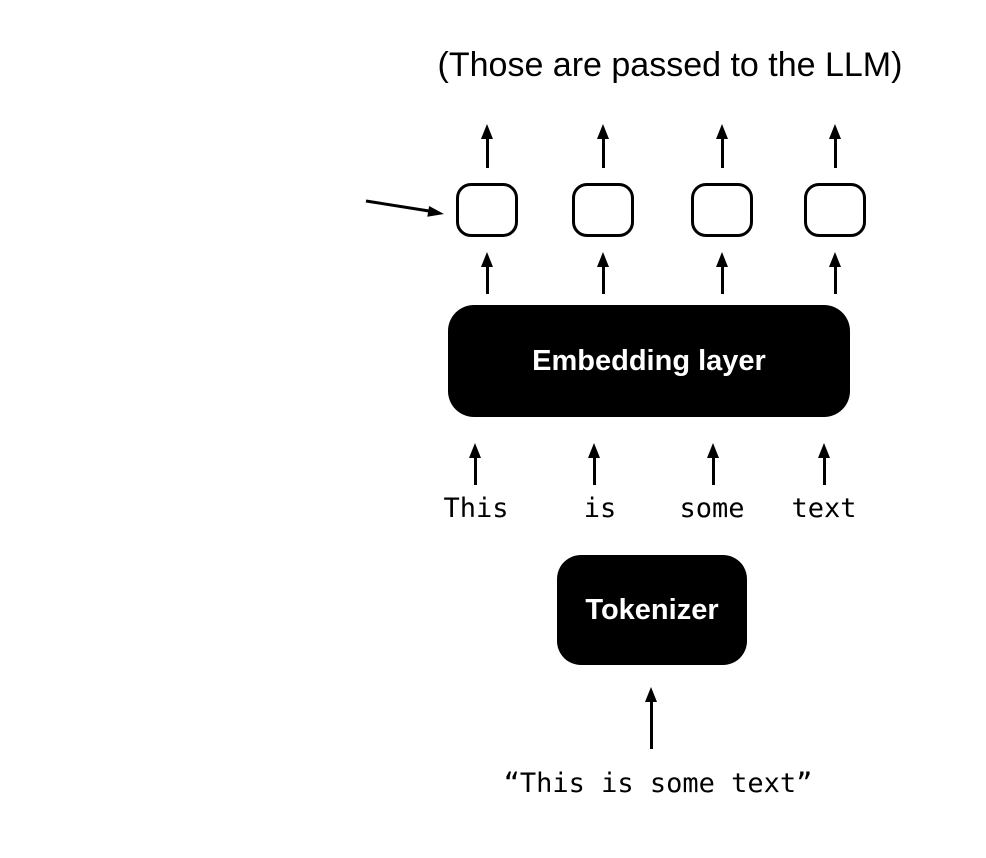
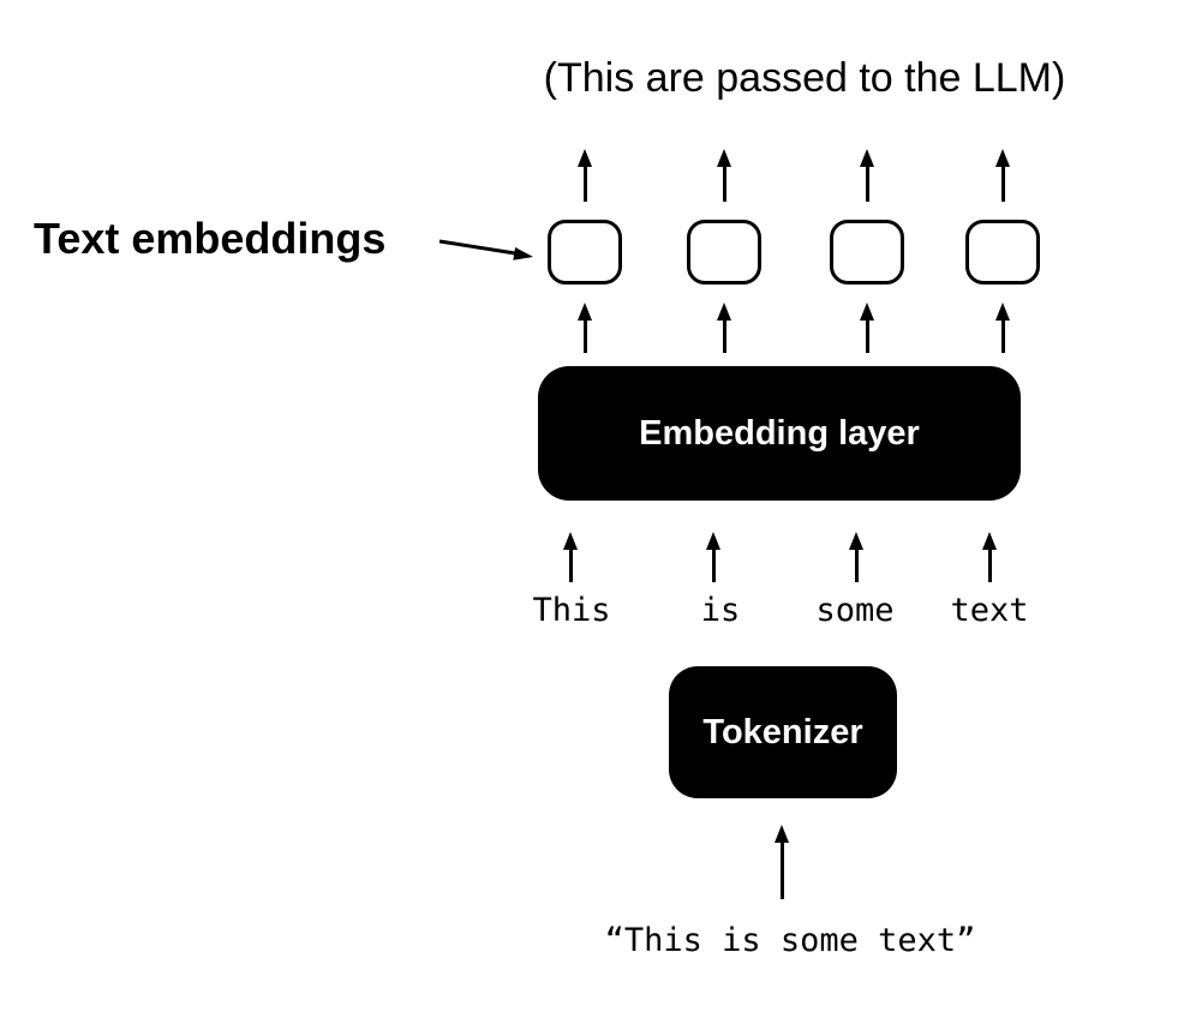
- (Those are passed to the LLM)
+ (This are passed to the LLM)
+ Text embeddings
  Embedding layer
  This
  is
  some
  text
  Tokenizer
  “This is some text”
